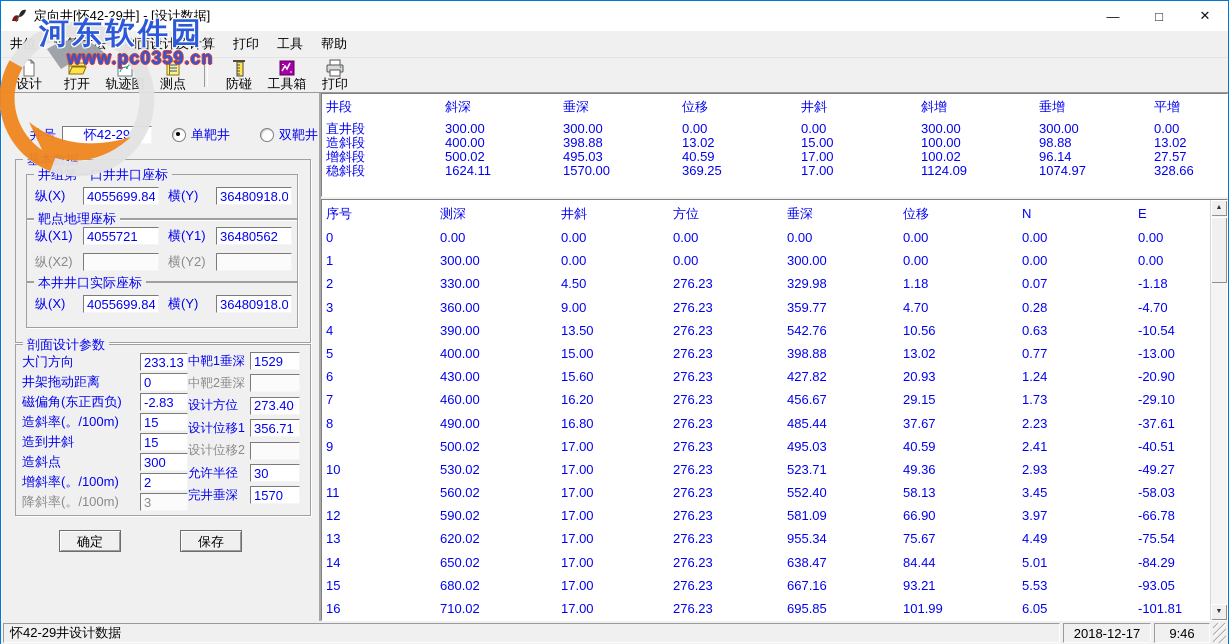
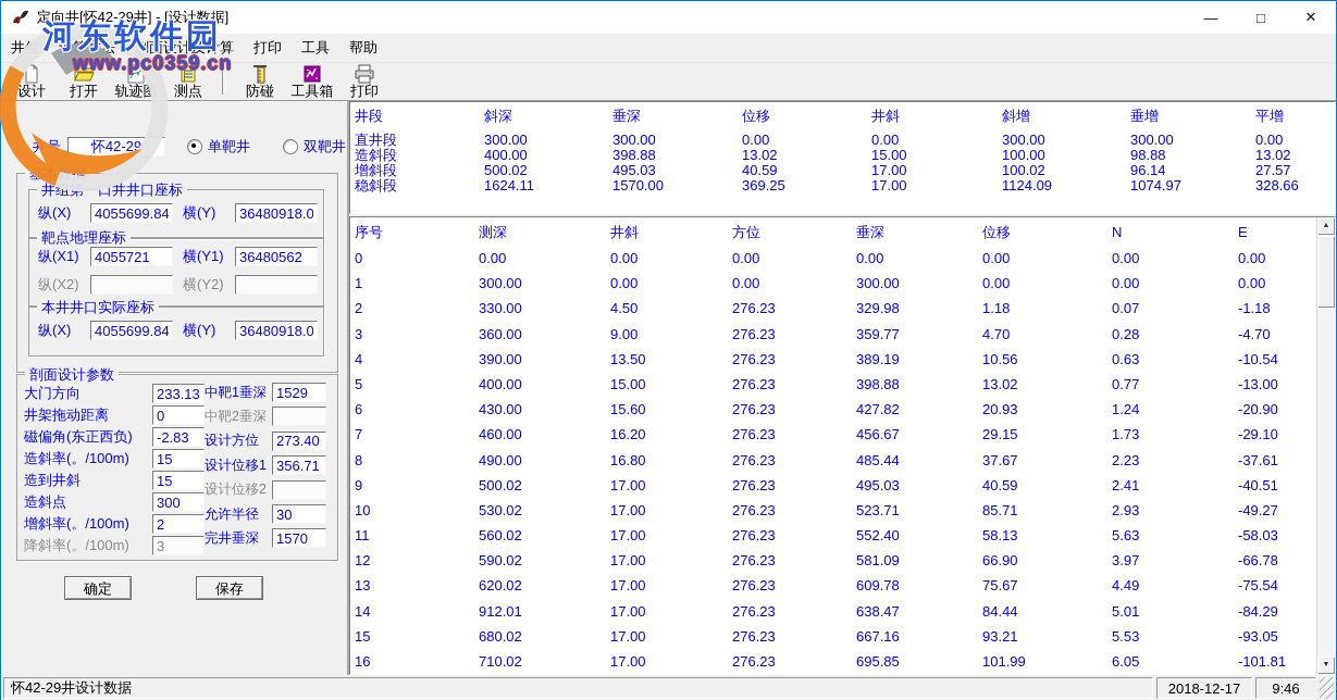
  定向井[怀42-29井] - [设计数据]
  —
  □
  ✕
  面设计及计算
  打印
  工具
  帮助
  设计
  打开
  测点
  防碰
  工具箱
  打印
  怀42-29
  单靶井
  双靶井
  井组口井井口座标
  纵(X)
  4055699.84
  横(Y)
  36480918.0
  靶点地理座标
  纵(X1)
  4055721
  横(Y1)
  36480562
  纵(X2)
  横(Y2)
  本井井口实际座标
  纵(X)
  4055699.84
  横(Y)
  36480918.0
  剖面设计参数
  大门方向
  233.13
  井架拖动距离
  0
  磁偏角(东正西负)
  -2.83
  造斜率(。/100m)
  15
  造到井斜
  15
  造斜点
  300
  增斜率(。/100m)
  2
  降斜率(。/100m)
  3
  中靶1垂深
  1529
  中靶2垂深
  设计方位
  273.40
  设计位移1
  356.71
  设计位移2
  允许半径
  30
  完井垂深
  1570
  确定
  保存
  井段
  斜深
  垂深
  位移
  井斜
  斜增
  垂增
  平增
  直井段
  300.00
  300.00
  0.00
  0.00
  300.00
  300.00
  0.00
  造斜段
  400.00
  398.88
  13.02
  15.00
  100.00
  98.88
  13.02
  增斜段
  500.02
  495.03
  40.59
  17.00
  100.02
  96.14
  27.57
  稳斜段
  1624.11
  1570.00
  369.25
  17.00
  1124.09
  1074.97
  328.66
  序号
  测深
  井斜
  方位
  垂深
  位移
  N
  E
  0
  0.00
  0.00
  0.00
  0.00
  0.00
  0.00
  0.00
  1
  300.00
  0.00
  0.00
  300.00
  0.00
  0.00
  0.00
  2
  330.00
  4.50
  276.23
  329.98
  1.18
  0.07
  -1.18
  3
  360.00
  9.00
  276.23
  359.77
  4.70
  0.28
  -4.70
  4
  390.00
  13.50
  276.23
- 542.76
+ 389.19
  10.56
  0.63
  -10.54
  5
  400.00
  15.00
  276.23
  398.88
  13.02
  0.77
  -13.00
  6
  430.00
  15.60
  276.23
  427.82
  20.93
  1.24
  -20.90
  7
  460.00
  16.20
  276.23
  456.67
  29.15
  1.73
  -29.10
  8
  490.00
  16.80
  276.23
  485.44
  37.67
  2.23
  -37.61
  9
  500.02
  17.00
  276.23
  495.03
  40.59
  2.41
  -40.51
  10
  530.02
  17.00
  276.23
  523.71
- 49.36
+ 85.71
  2.93
  -49.27
  11
  560.02
  17.00
  276.23
  552.40
  58.13
- 3.45
+ 5.63
  -58.03
  12
  590.02
  17.00
  276.23
  581.09
  66.90
  3.97
  -66.78
  13
  620.02
  17.00
  276.23
- 955.34
+ 609.78
  75.67
  4.49
  -75.54
  14
- 650.02
+ 912.01
  17.00
  276.23
  638.47
  84.44
  5.01
  -84.29
  15
  680.02
  17.00
  276.23
  667.16
  93.21
  5.53
  -93.05
  16
  710.02
  17.00
  276.23
  695.85
  101.99
  6.05
  -101.81
  怀42-29井设计数据
  2018-12-17
  9:46
  河东软件园
  www.pc0359.cn
